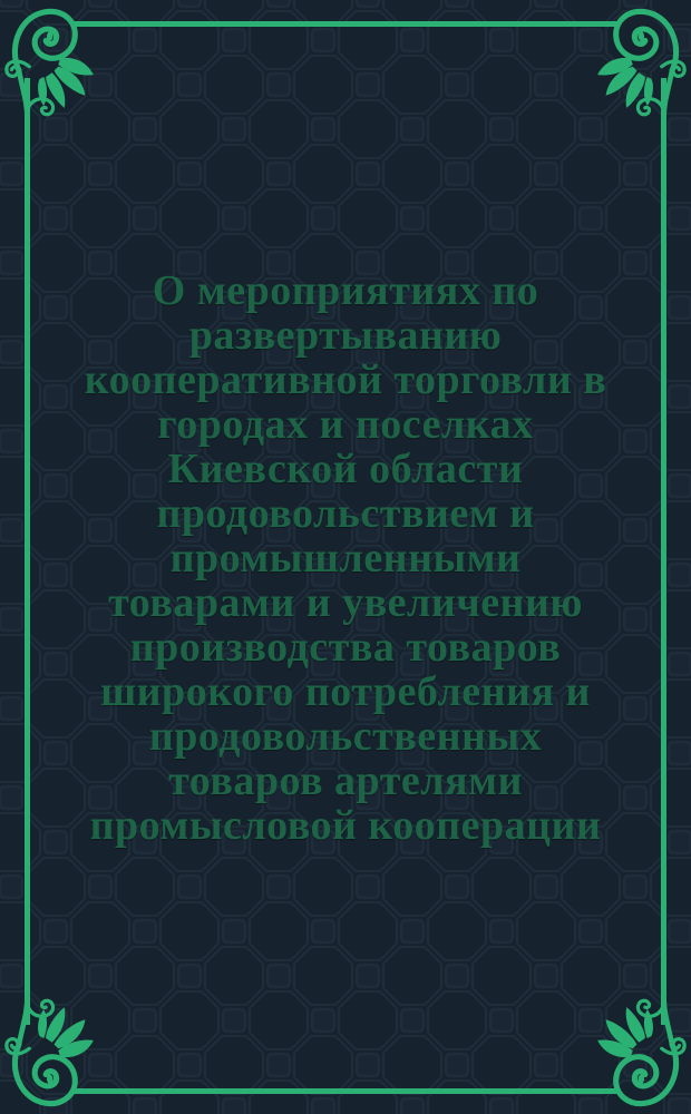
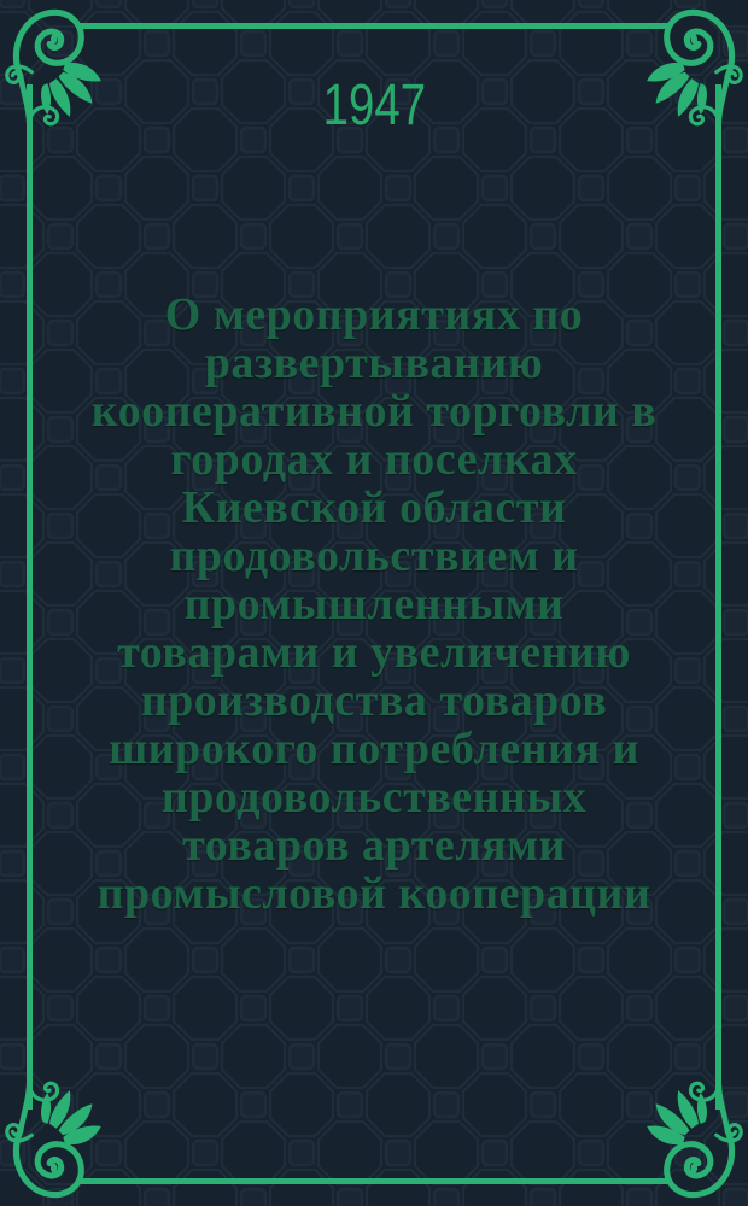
+ 1947
  О мероприятиях по
  развертыванию
  кооперативной торговли в
  городах и поселках
  Киевской области
  продовольствием и
  промышленными
  товарами и увеличению
  производства товаров
  широкого потребления и
  продовольственных
  товаров артелями
  промысловой кооперации
